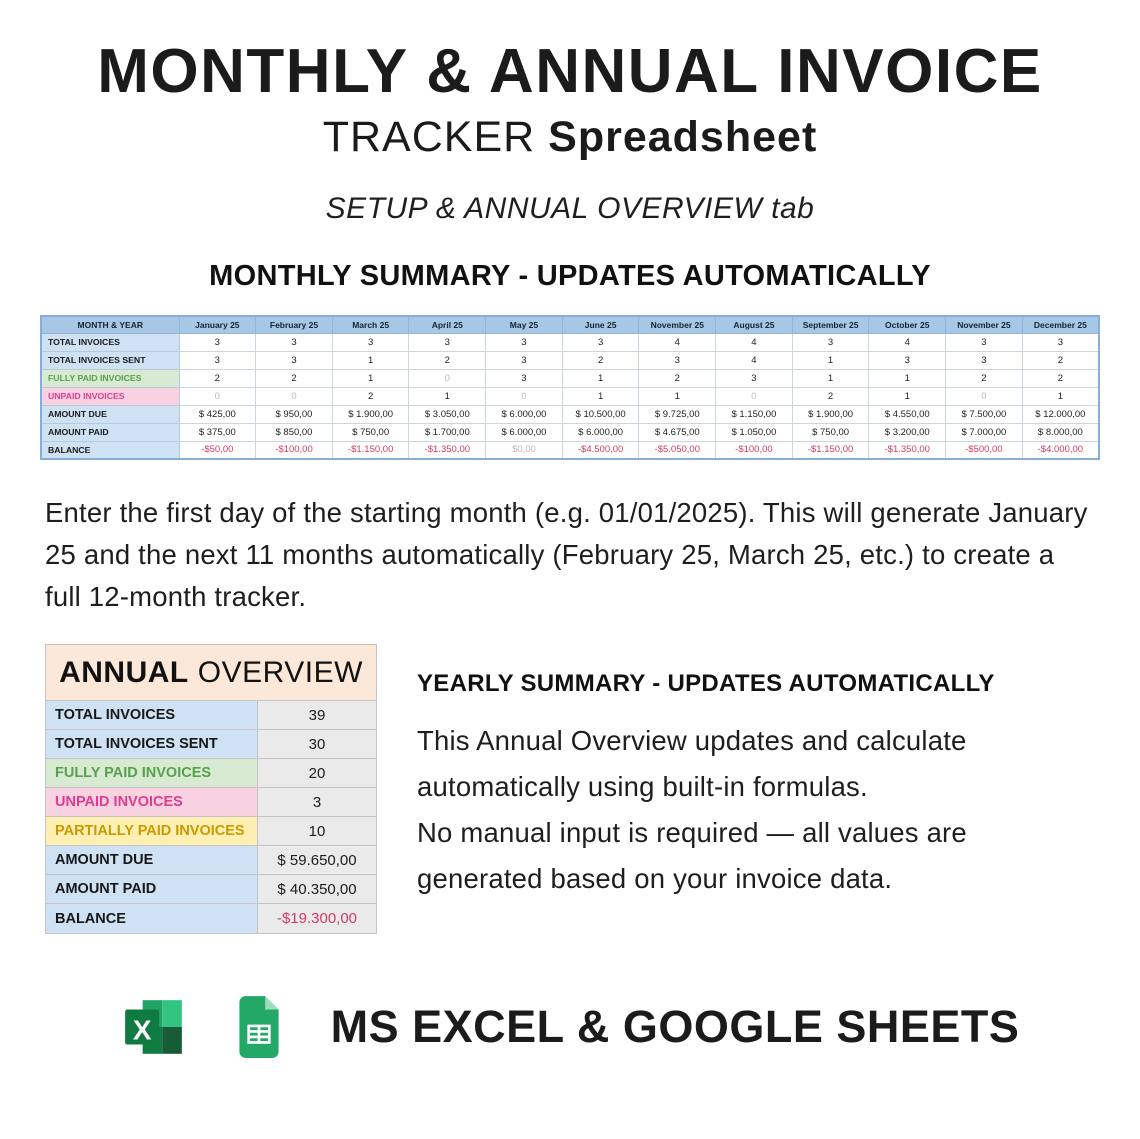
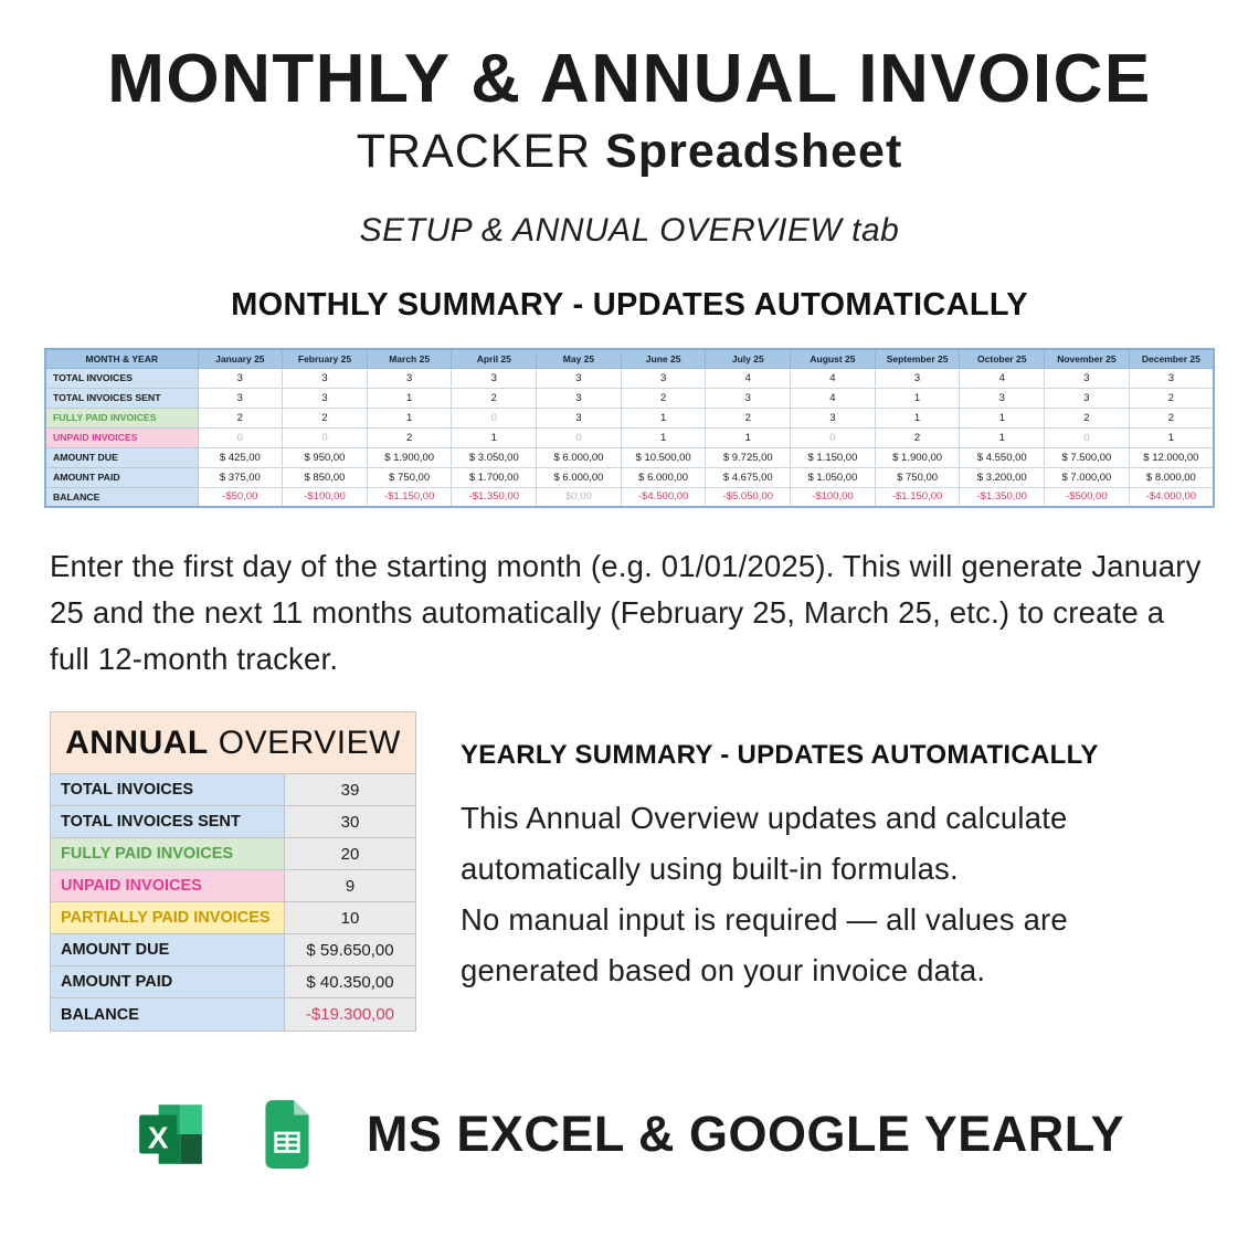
  MONTHLY & ANNUAL INVOICE
  TRACKER Spreadsheet
  SETUP & ANNUAL OVERVIEW tab
  MONTHLY SUMMARY - UPDATES AUTOMATICALLY
- MONTH & YEAR	January 25	February 25	March 25	April 25	May 25	June 25	November 25	August 25	September 25	October 25	November 25	December 25
+ MONTH & YEAR	January 25	February 25	March 25	April 25	May 25	June 25	July 25	August 25	September 25	October 25	November 25	December 25
  TOTAL INVOICES	3	3	3	3	3	3	4	4	3	4	3	3
  TOTAL INVOICES SENT	3	3	1	2	3	2	3	4	1	3	3	2
  FULLY PAID INVOICES	2	2	1	0	3	1	2	3	1	1	2	2
  UNPAID INVOICES	0	0	2	1	0	1	1	0	2	1	0	1
  AMOUNT DUE	$ 425,00	$ 950,00	$ 1.900,00	$ 3.050,00	$ 6.000,00	$ 10.500,00	$ 9.725,00	$ 1.150,00	$ 1.900,00	$ 4.550,00	$ 7.500,00	$ 12.000,00
  AMOUNT PAID	$ 375,00	$ 850,00	$ 750,00	$ 1.700,00	$ 6.000,00	$ 6.000,00	$ 4.675,00	$ 1.050,00	$ 750,00	$ 3.200,00	$ 7.000,00	$ 8.000,00
  BALANCE	-$50,00	-$100,00	-$1.150,00	-$1.350,00	$0,00	-$4.500,00	-$5.050,00	-$100,00	-$1.150,00	-$1.350,00	-$500,00	-$4.000,00
  Enter the first day of the starting month (e.g. 01/01/2025). This will generate January 25 and the next 11 months automatically (February 25, March 25, etc.) to create a full 12-month tracker.
  ANNUAL OVERVIEW
  TOTAL INVOICES
  39
  TOTAL INVOICES SENT
  30
  FULLY PAID INVOICES
  20
  UNPAID INVOICES
- 3
+ 9
  PARTIALLY PAID INVOICES
  10
  AMOUNT DUE
  $ 59.650,00
  AMOUNT PAID
  $ 40.350,00
  BALANCE
  -$19.300,00
  YEARLY SUMMARY - UPDATES AUTOMATICALLY
  This Annual Overview updates and calculate automatically using built-in formulas.
  No manual input is required — all values are generated based on your invoice data.
  X
- MS EXCEL & GOOGLE SHEETS
+ MS EXCEL & GOOGLE YEARLY
